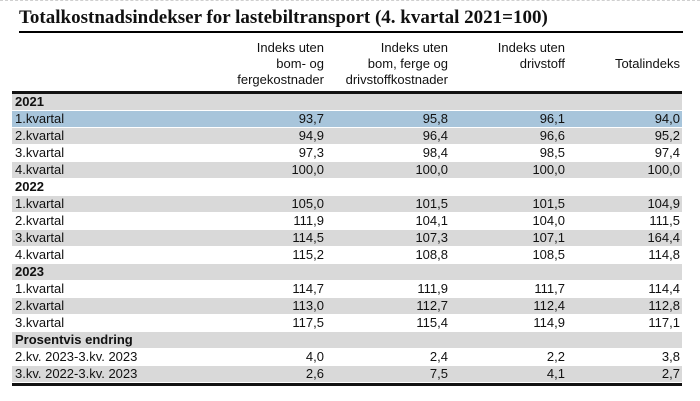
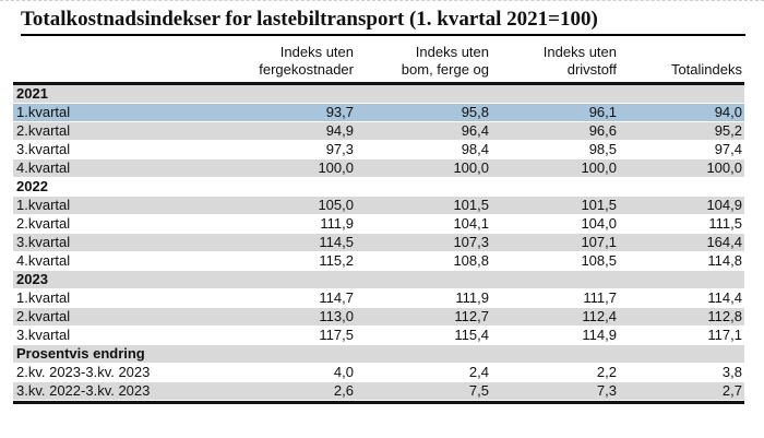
- Totalkostnadsindekser for lastebiltransport (4. kvartal 2021=100)
+ Totalkostnadsindekser for lastebiltransport (1. kvartal 2021=100)
  Indeks uten
- bom- og
  fergekostnader
  Indeks uten
  bom, ferge og
- drivstoffkostnader
  Indeks uten
  drivstoff
  Totalindeks
  2021
  1.kvartal
  93,7
  95,8
  96,1
  94,0
  2.kvartal
  94,9
  96,4
  96,6
  95,2
  3.kvartal
  97,3
  98,4
  98,5
  97,4
  4.kvartal
  100,0
  100,0
  100,0
  100,0
  2022
  1.kvartal
  105,0
  101,5
  101,5
  104,9
  2.kvartal
  111,9
  104,1
  104,0
  111,5
  3.kvartal
  114,5
  107,3
  107,1
  164,4
  4.kvartal
  115,2
  108,8
  108,5
  114,8
  2023
  1.kvartal
  114,7
  111,9
  111,7
  114,4
  2.kvartal
  113,0
  112,7
  112,4
  112,8
  3.kvartal
  117,5
  115,4
  114,9
  117,1
  Prosentvis endring
  2.kv. 2023-3.kv. 2023
  4,0
  2,4
  2,2
  3,8
  3.kv. 2022-3.kv. 2023
  2,6
  7,5
- 4,1
+ 7,3
  2,7
